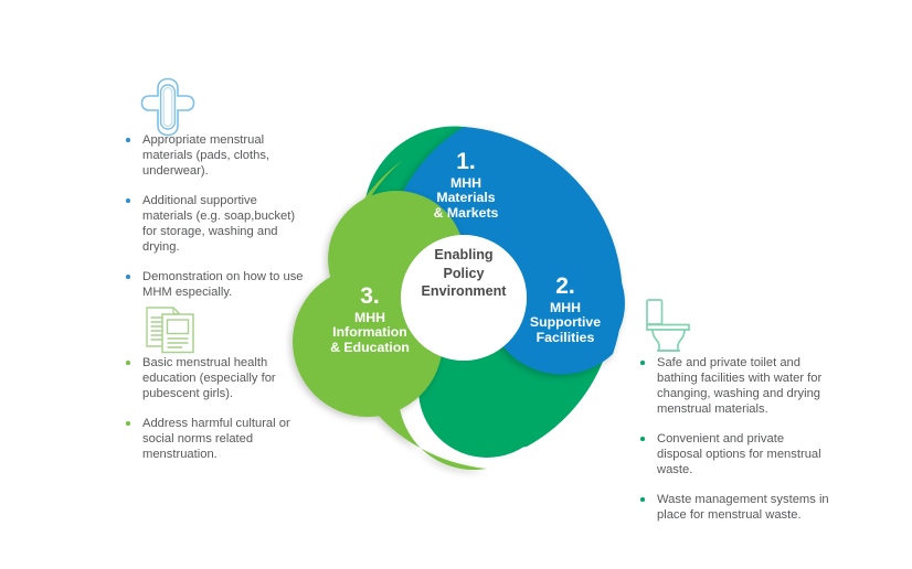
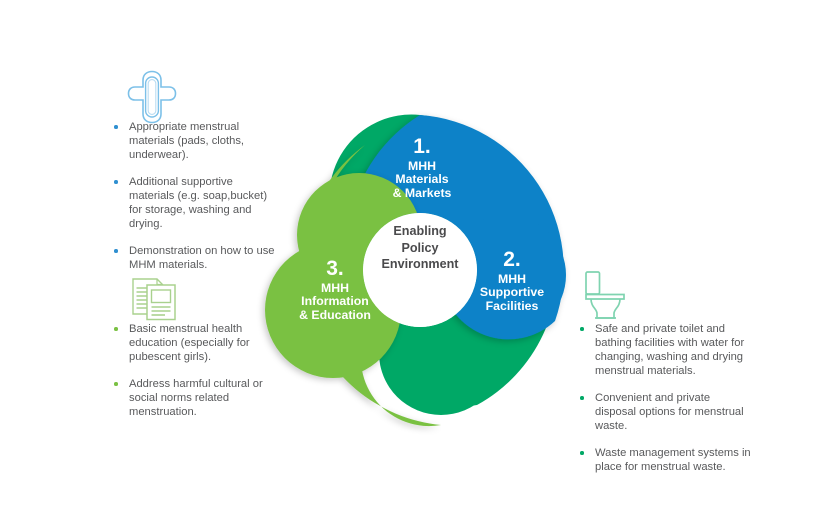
  Appropriate menstrual materials (pads, cloths, underwear).
  Additional supportive materials (e.g. soap,bucket) for storage, washing and drying.
- Demonstration on how to use MHM especially.
+ Demonstration on how to use MHM materials.
  Basic menstrual health education (especially for pubescent girls).
  Address harmful cultural or social norms related menstruation.
  Safe and private toilet and bathing facilities with water for changing, washing and drying menstrual materials.
  Convenient and private disposal options for menstrual waste.
  Waste management systems in place for menstrual waste.
  1.
  MHH
  Materials
  & Markets
  2.
  MHH
  Supportive
  Facilities
  3.
  MHH
  Information
  & Education
  Enabling
  Policy
  Environment
